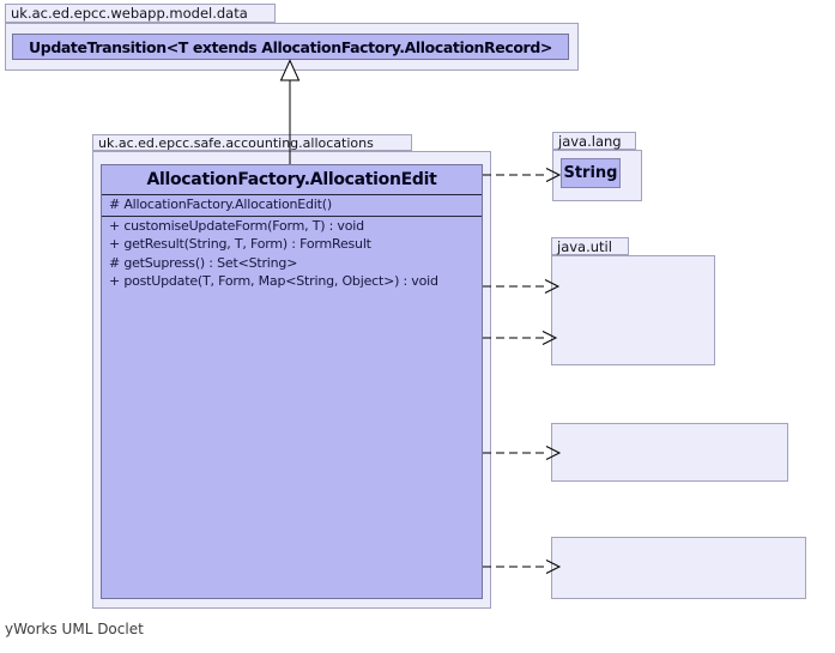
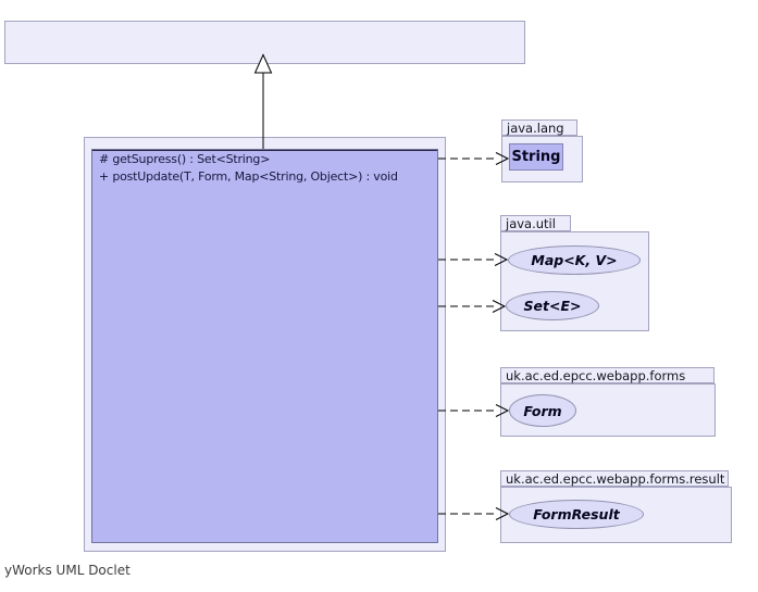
- uk.ac.ed.epcc.webapp.model.data
- UpdateTransition<T extends AllocationFactory.AllocationRecord>
- uk.ac.ed.epcc.safe.accounting.allocations
- AllocationFactory.AllocationEdit
- # AllocationFactory.AllocationEdit()
- + customiseUpdateForm(Form, T) : void
- + getResult(String, T, Form) : FormResult
  # getSupress() : Set<String>
  + postUpdate(T, Form, Map<String, Object>) : void
  java.lang
  String
  java.util
+ Map<K, V>
+ Set<E>
+ uk.ac.ed.epcc.webapp.forms
+ Form
+ uk.ac.ed.epcc.webapp.forms.result
+ FormResult
  yWorks UML Doclet
